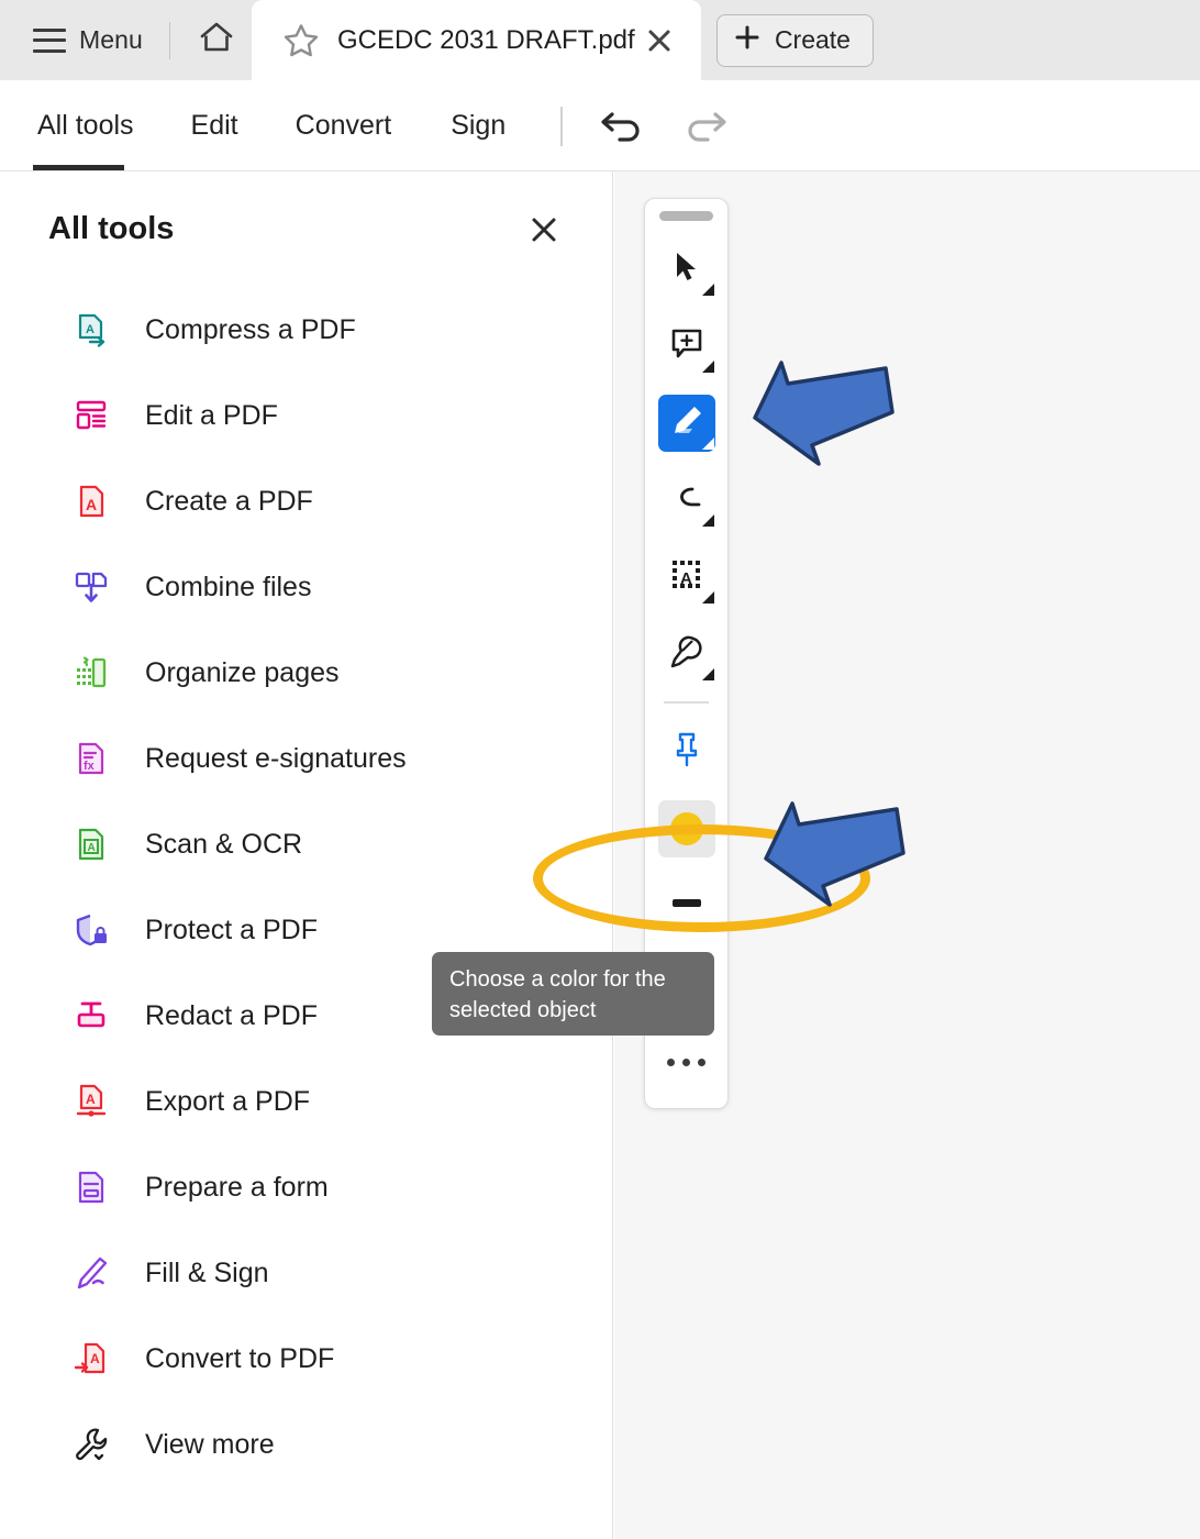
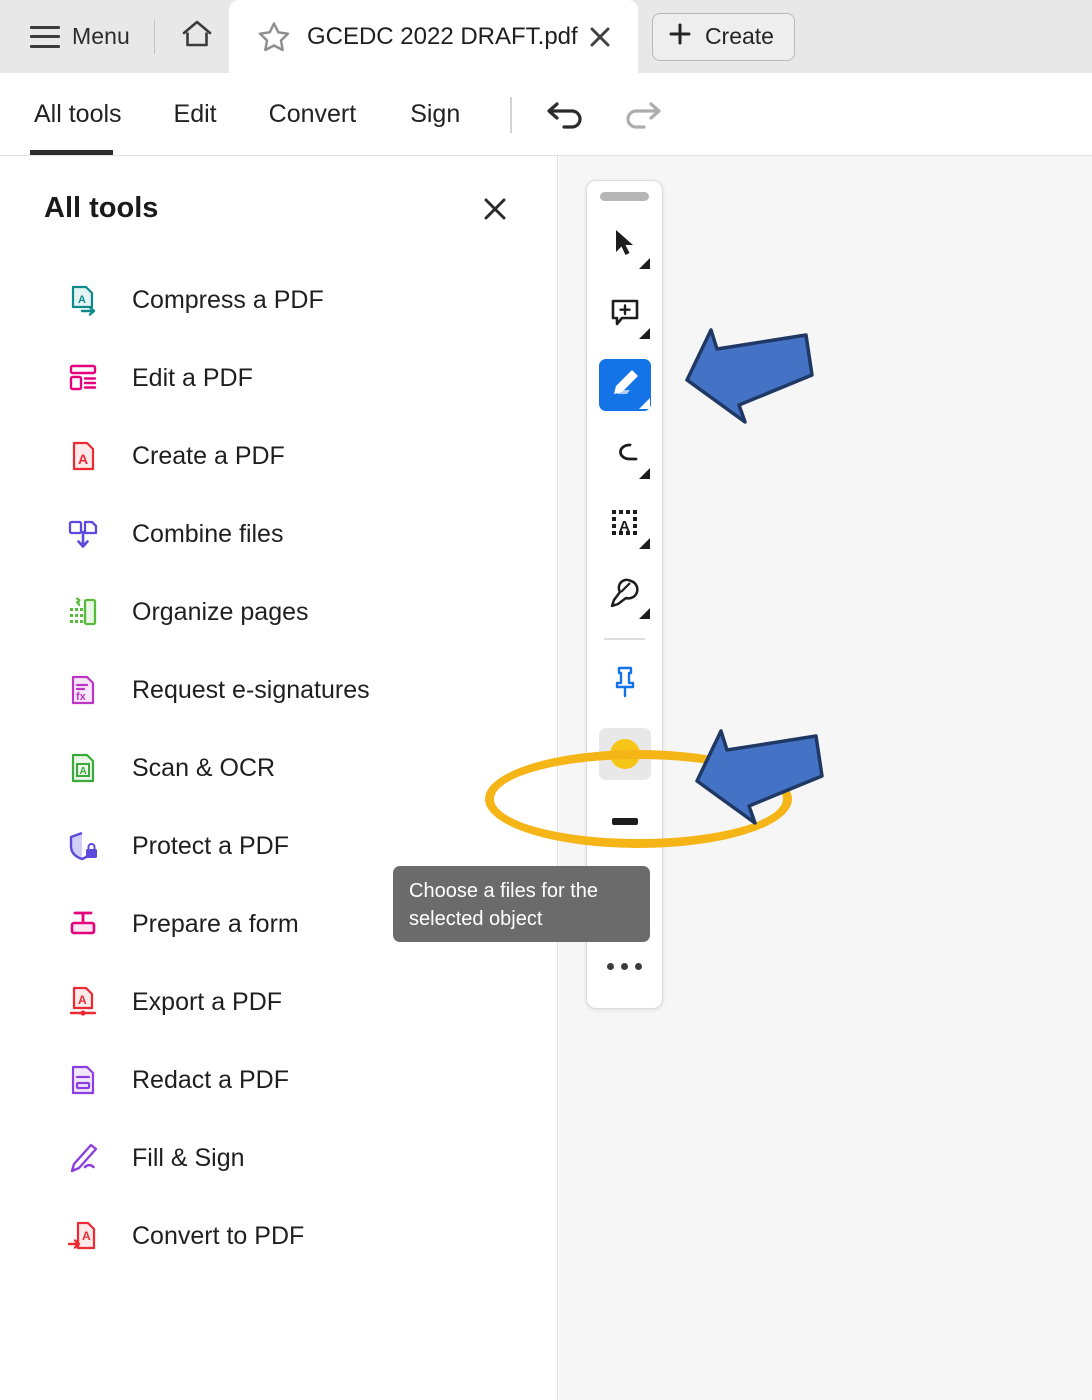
  Menu
- GCEDC 2031 DRAFT.pdf
+ GCEDC 2022 DRAFT.pdf
  Create
  All tools
  Edit
  Convert
  Sign
  All tools
  A
  Compress a PDF
  Edit a PDF
  A
  Create a PDF
  Combine files
  Organize pages
  fx
  Request e-signatures
  A
  Scan & OCR
  Protect a PDF
- Redact a PDF
+ Prepare a form
  A
  Export a PDF
- Prepare a form
+ Redact a PDF
  Fill & Sign
  A
  Convert to PDF
- View more
  A
- Choose a color for the selected object
+ Choose a files for the selected object
